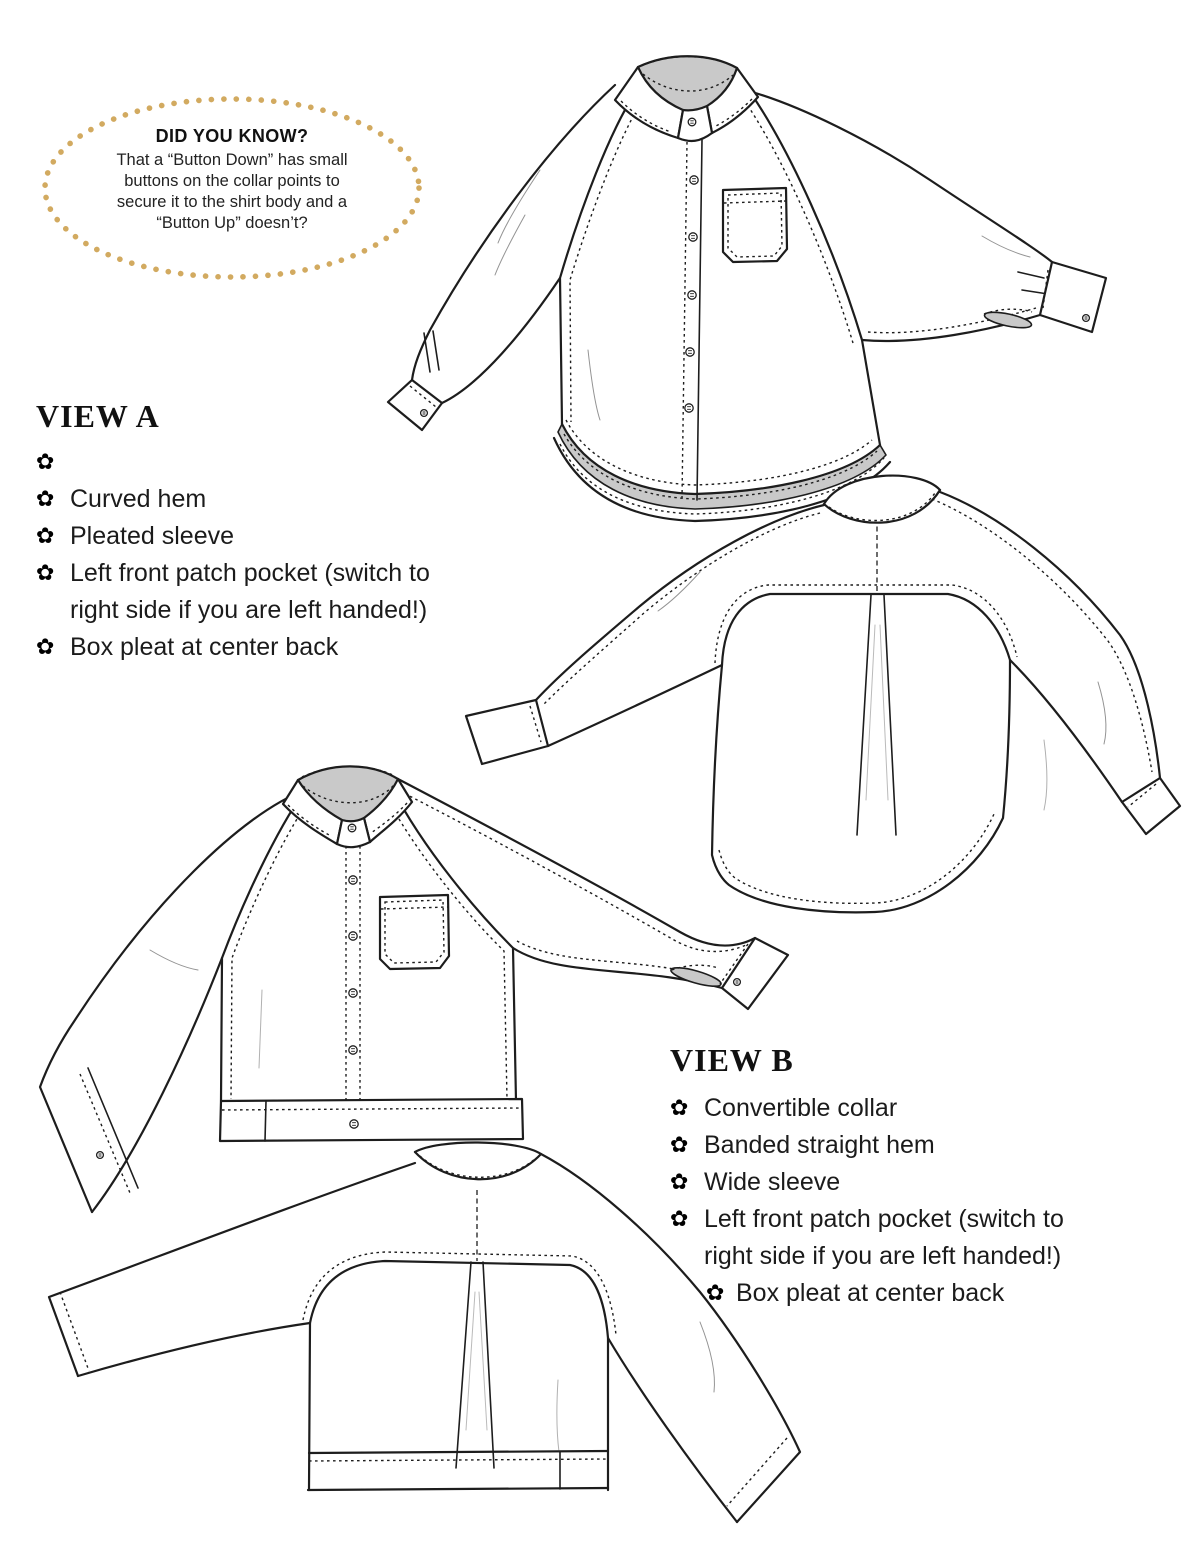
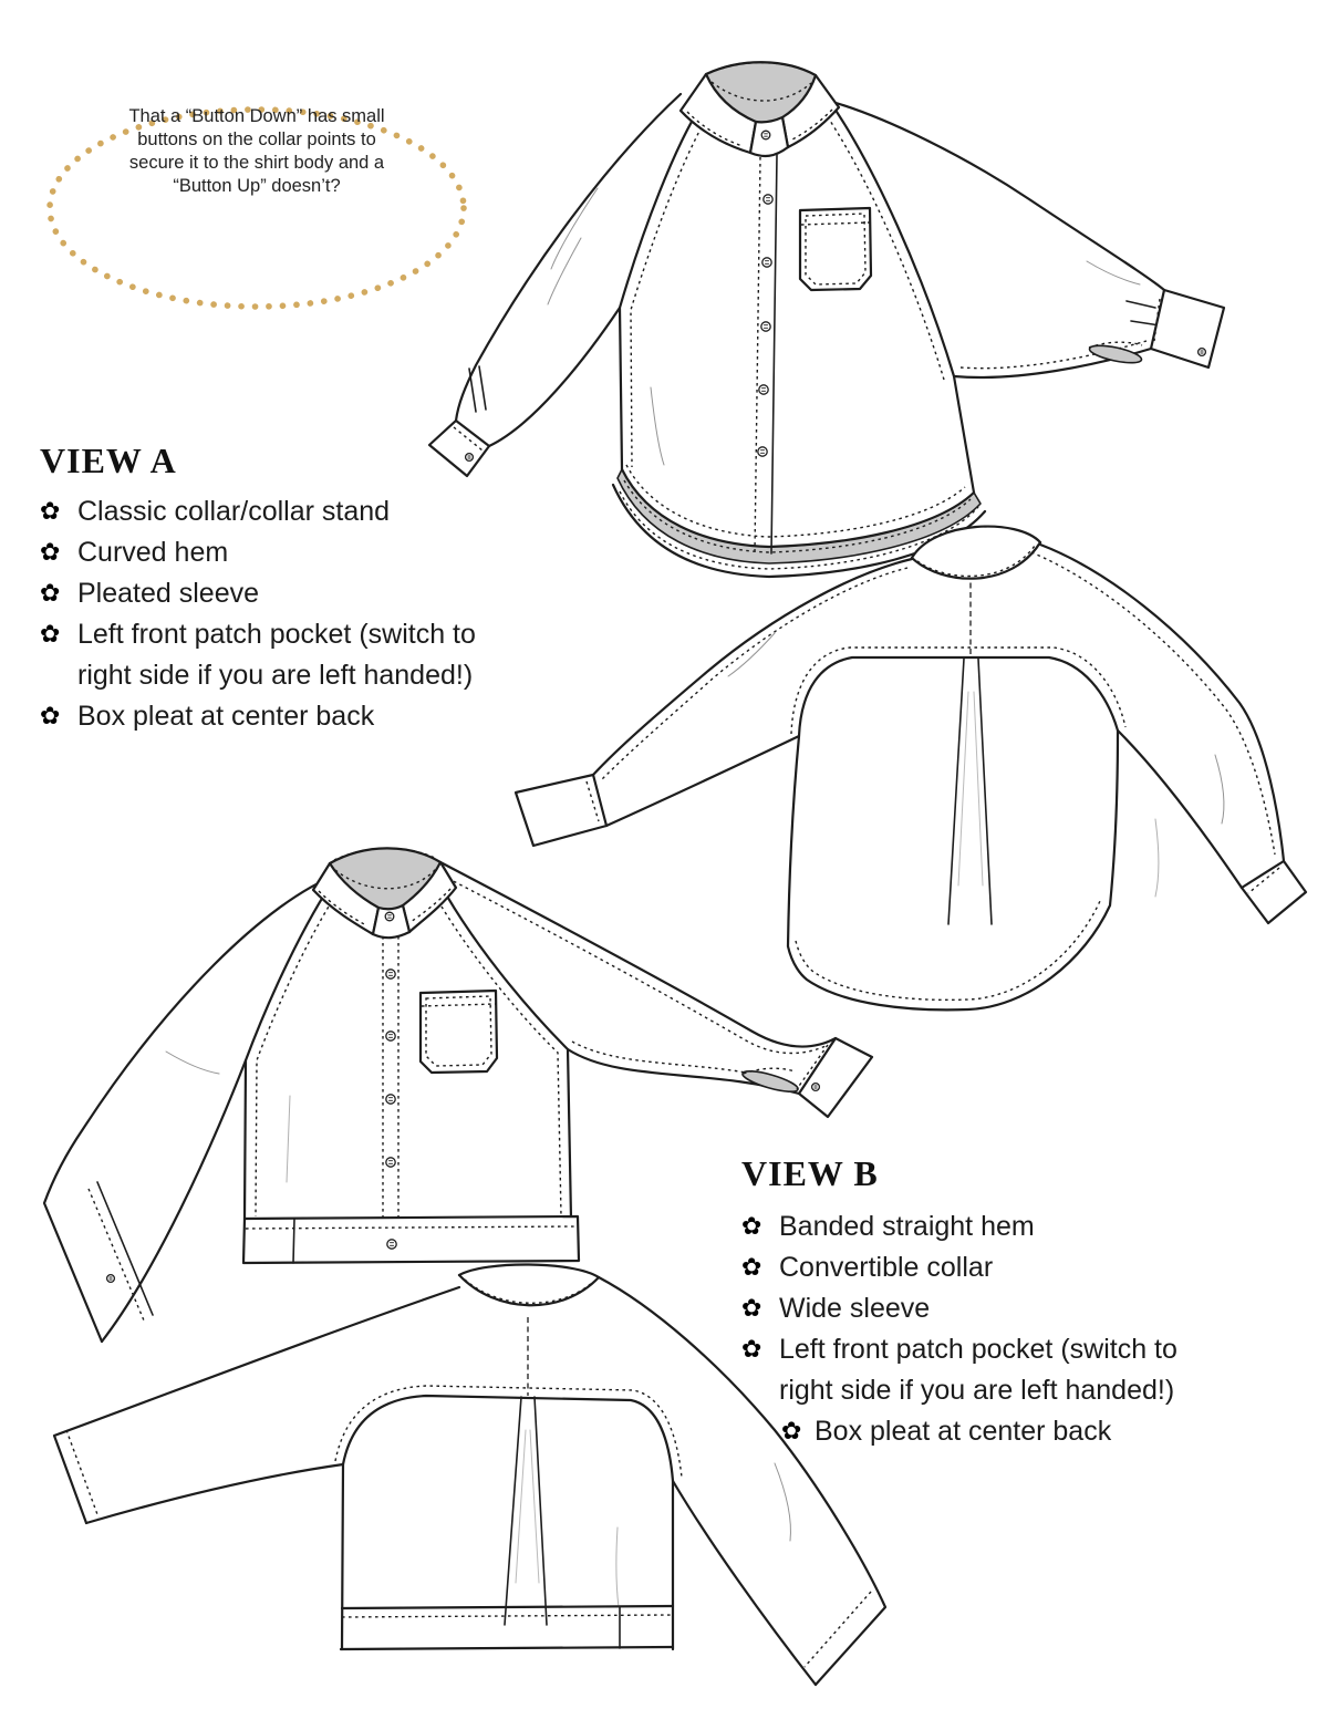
- DID YOU KNOW?
  That a “Button Down” has small
  buttons on the collar points to
  secure it to the shirt body and a
  “Button Up” doesn’t?
  VIEW A
  ✿
+ Classic collar/collar stand
  ✿
  Curved hem
  ✿
  Pleated sleeve
  ✿
  Left front patch pocket (switch to
  right side if you are left handed!)
  ✿
  Box pleat at center back
  VIEW B
  ✿
- Convertible collar
+ Banded straight hem
  ✿
- Banded straight hem
+ Convertible collar
  ✿
  Wide sleeve
  ✿
  Left front patch pocket (switch to
  right side if you are left handed!)
  ✿
  Box pleat at center back
